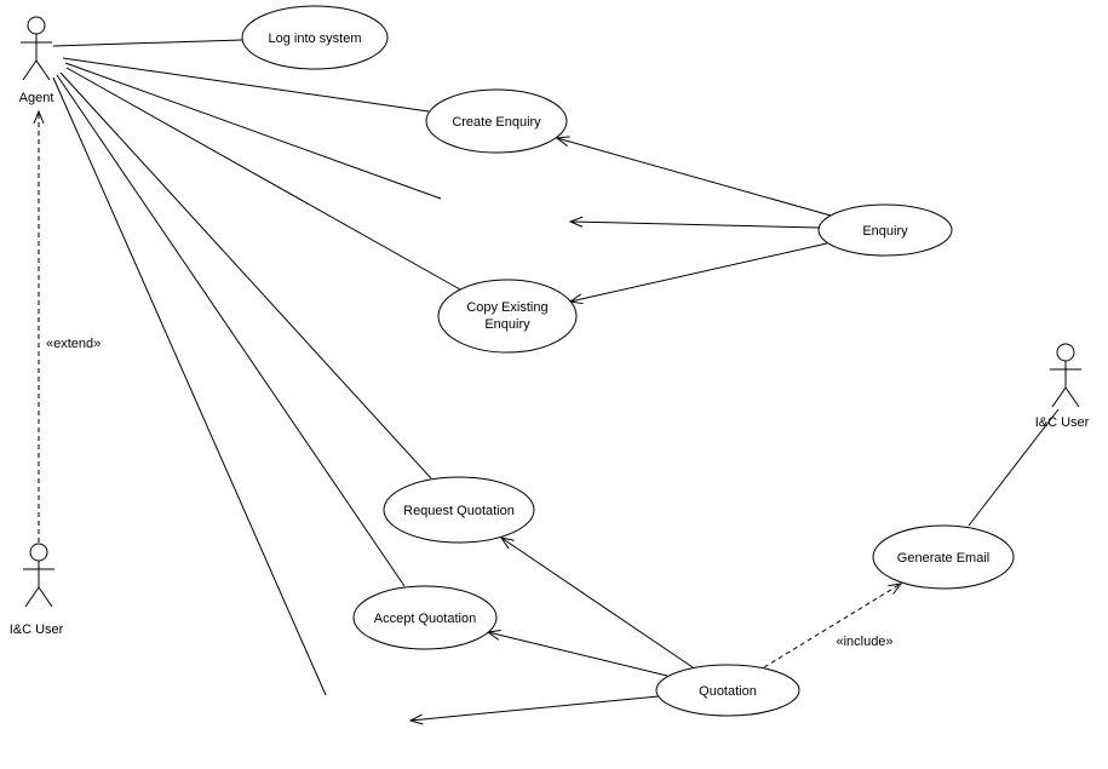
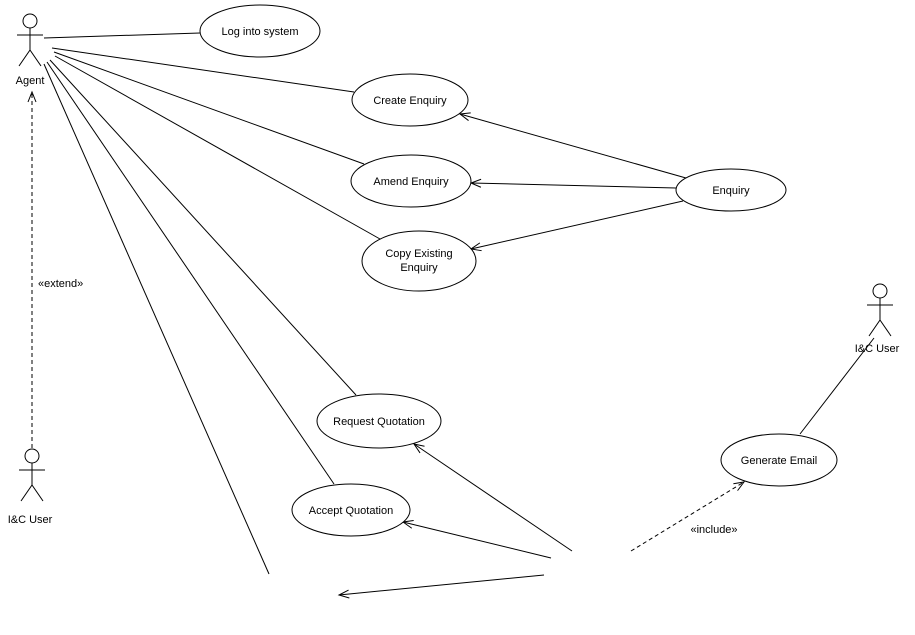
  «include»
  «extend»
  Agent
  I&C User
  I&C User
  Log into system
  Create Enquiry
+ Amend Enquiry
  Copy Existing
  Enquiry
  Enquiry
  Request Quotation
  Accept Quotation
- Quotation
  Generate Email
